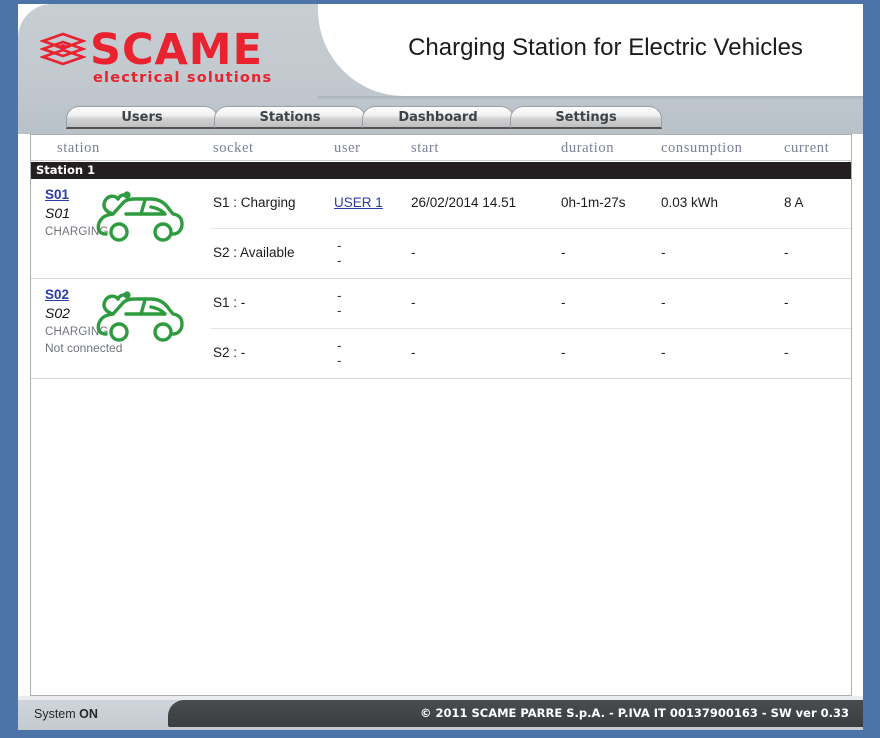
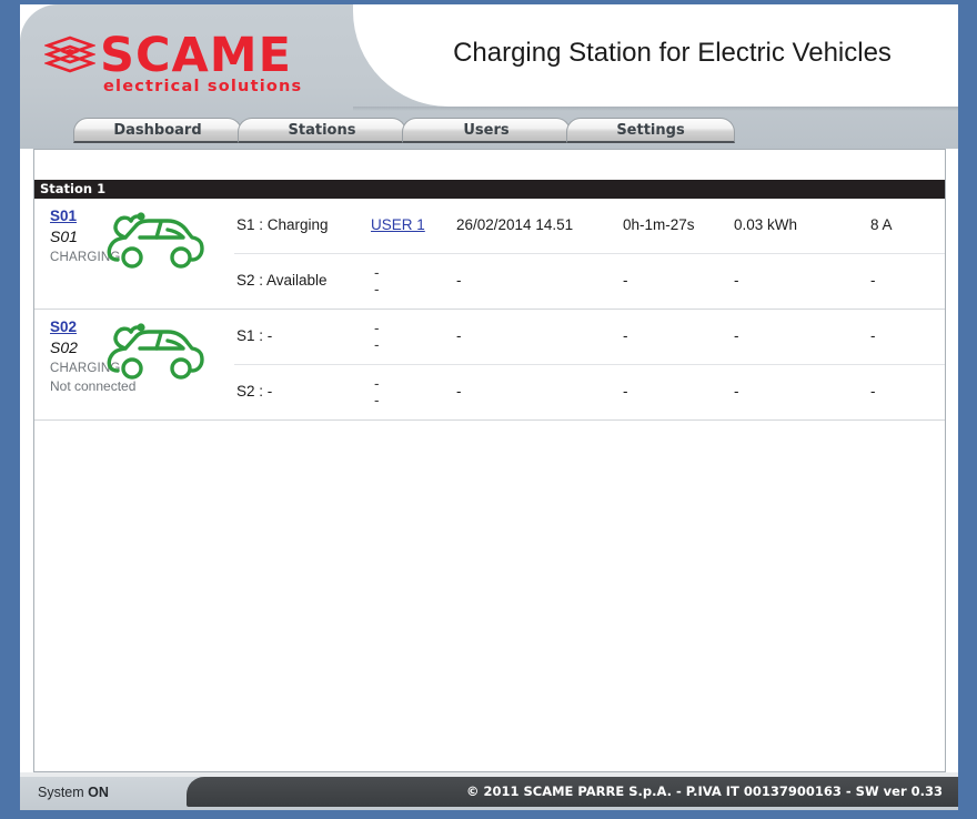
  SCAME
  electrical solutions
  Charging Station for Electric Vehicles
- Users
+ Dashboard
  Stations
- Dashboard
+ Users
  Settings
- station
- socket
- user
- start
- duration
- consumption
- current
  Station 1
  S01
  S01
  CHARGING
  S1 : Charging
  USER 1
  26/02/2014 14.51
  0h-1m-27s
  0.03 kWh
  8 A
  S2 : Available
  -
  -
  -
  -
  -
  -
  S02
  S02
  CHARGING
  Not connected
  S1 : -
  -
  -
  -
  -
  -
  -
  S2 : -
  -
  -
  -
  -
  -
  -
  © 2011 SCAME PARRE S.p.A. - P.IVA IT 00137900163 - SW ver 0.33
  System ON
